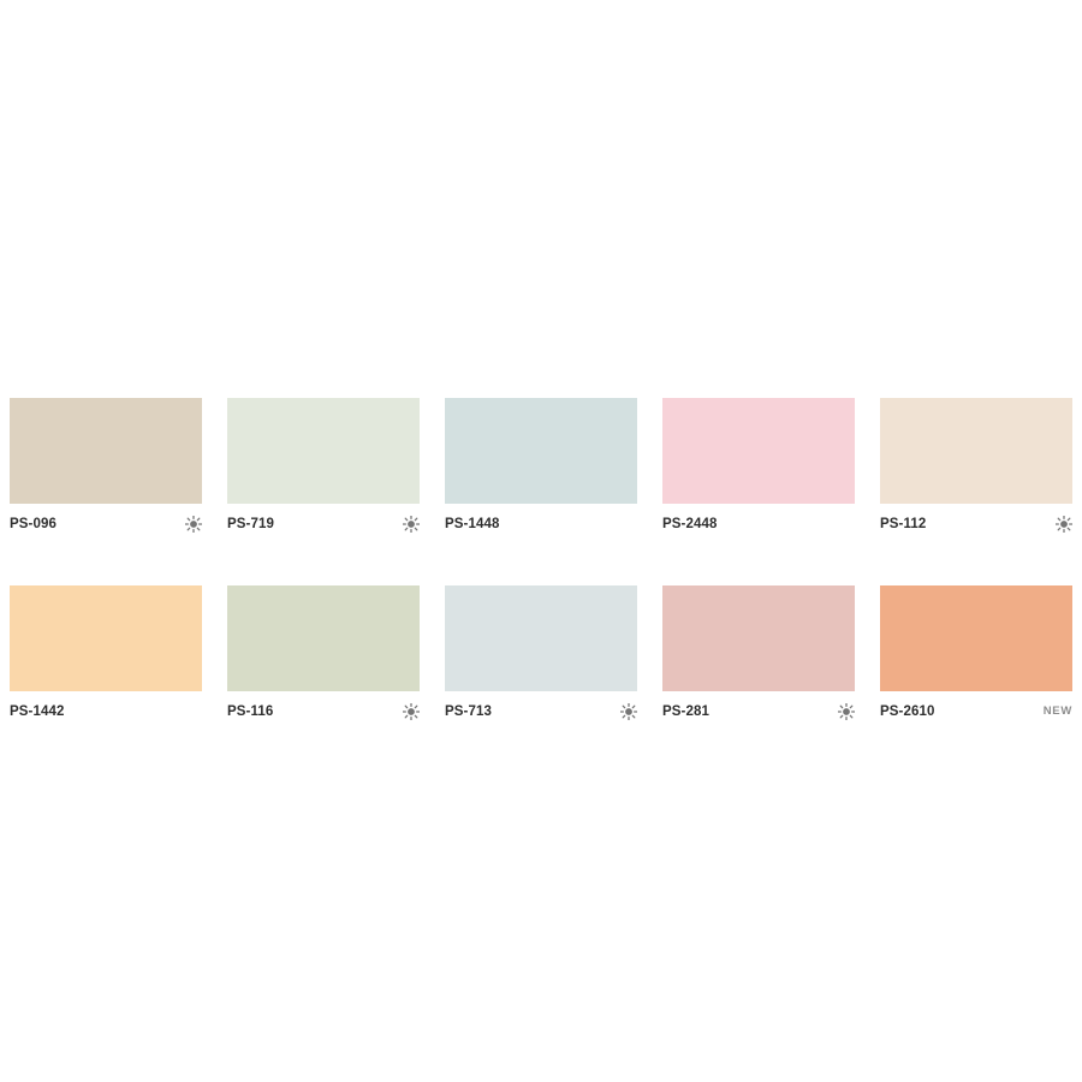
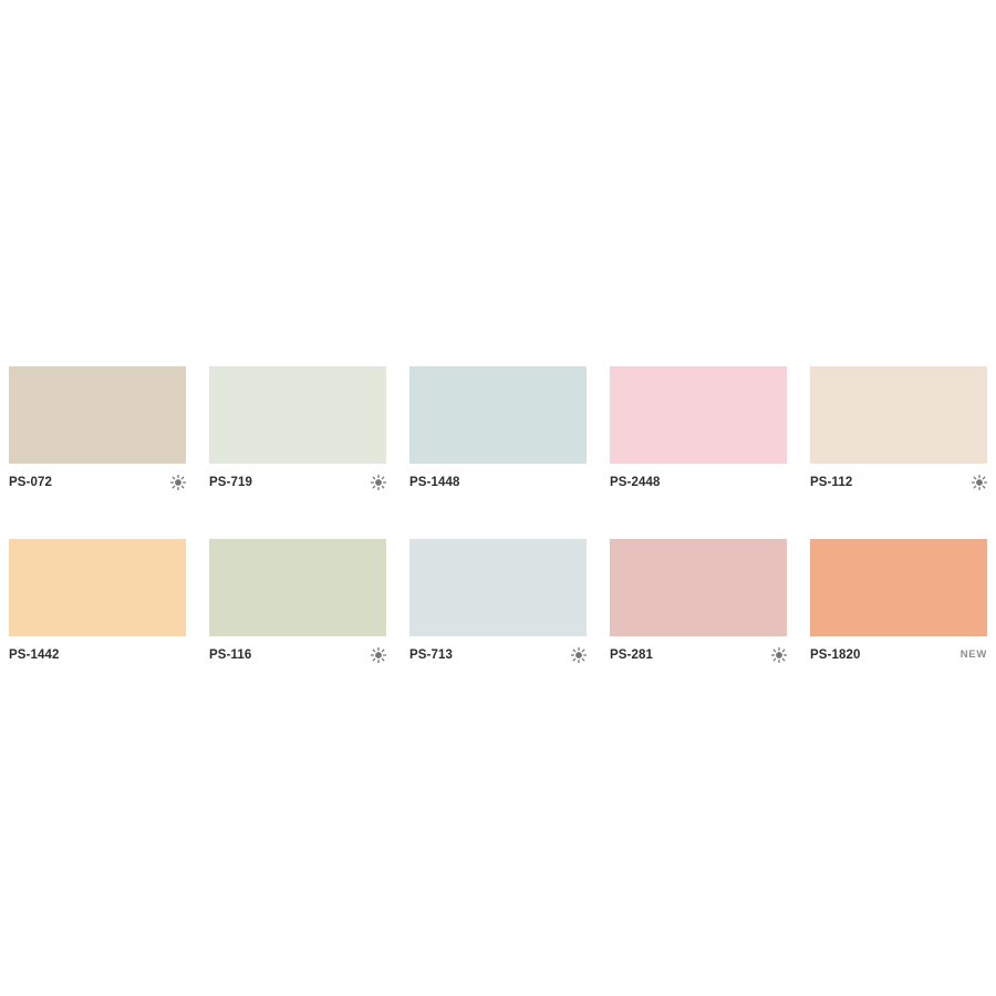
- PS-096
+ PS-072
  PS-719
  PS-1448
  PS-2448
  PS-112
  PS-1442
  PS-116
  PS-713
  PS-281
- PS-2610
+ PS-1820
  NEW
